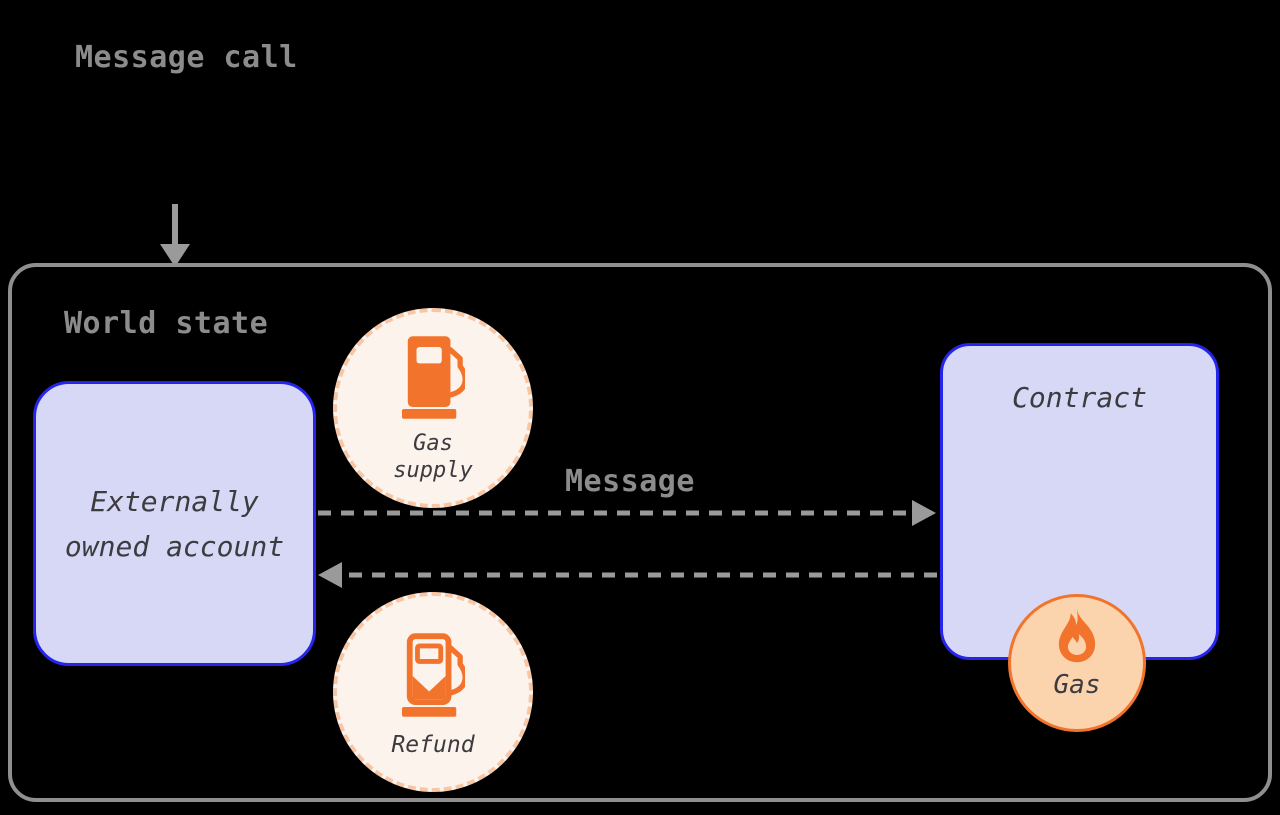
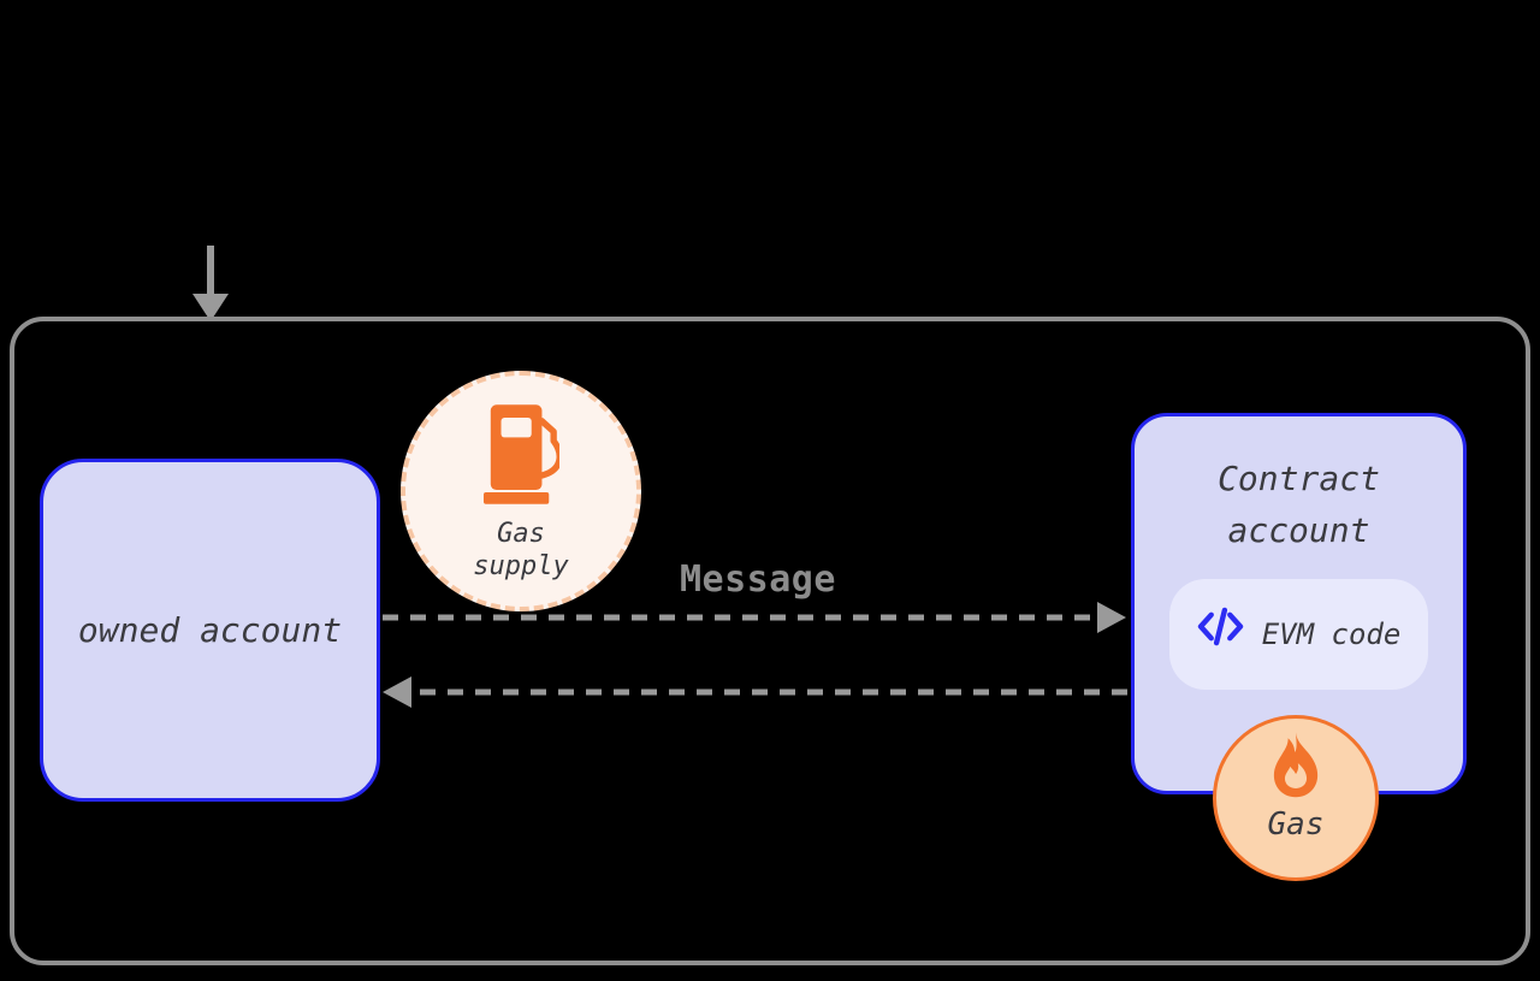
- Message call
- World state
- Externally
  owned account
  Gas
  supply
  Message
  Contract
+ account
+ EVM code
  Gas
- Refund
